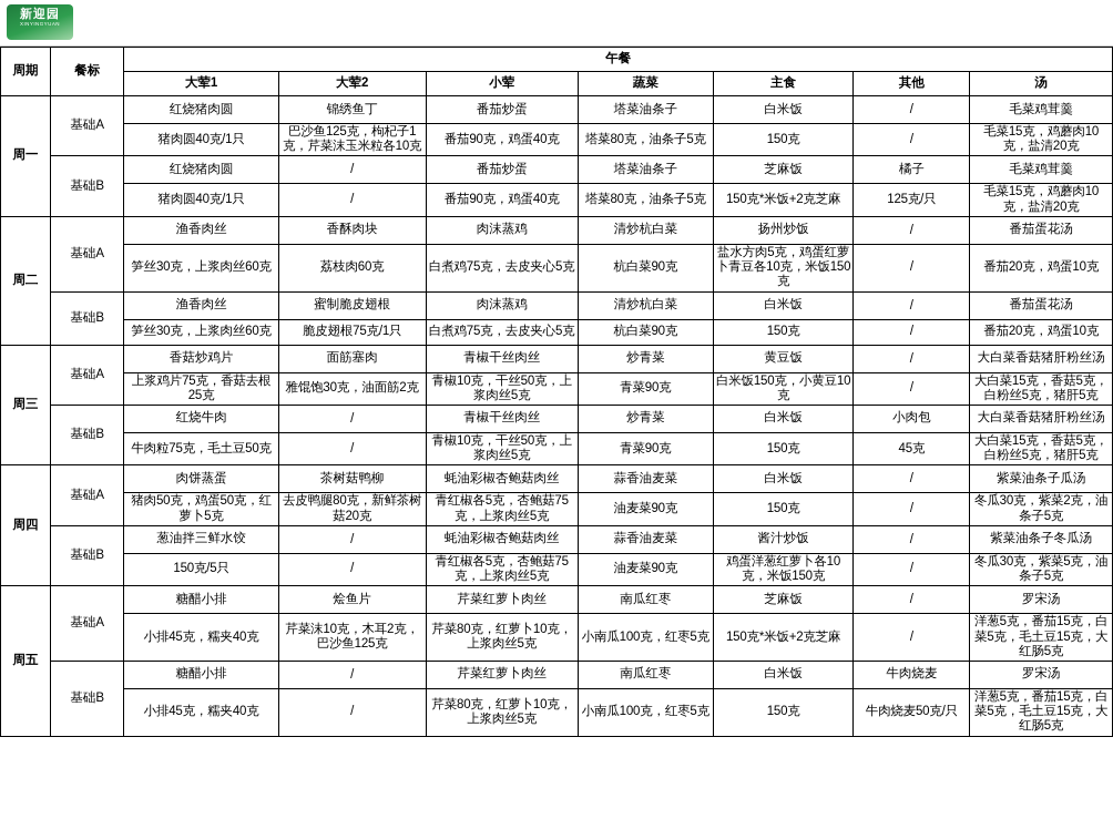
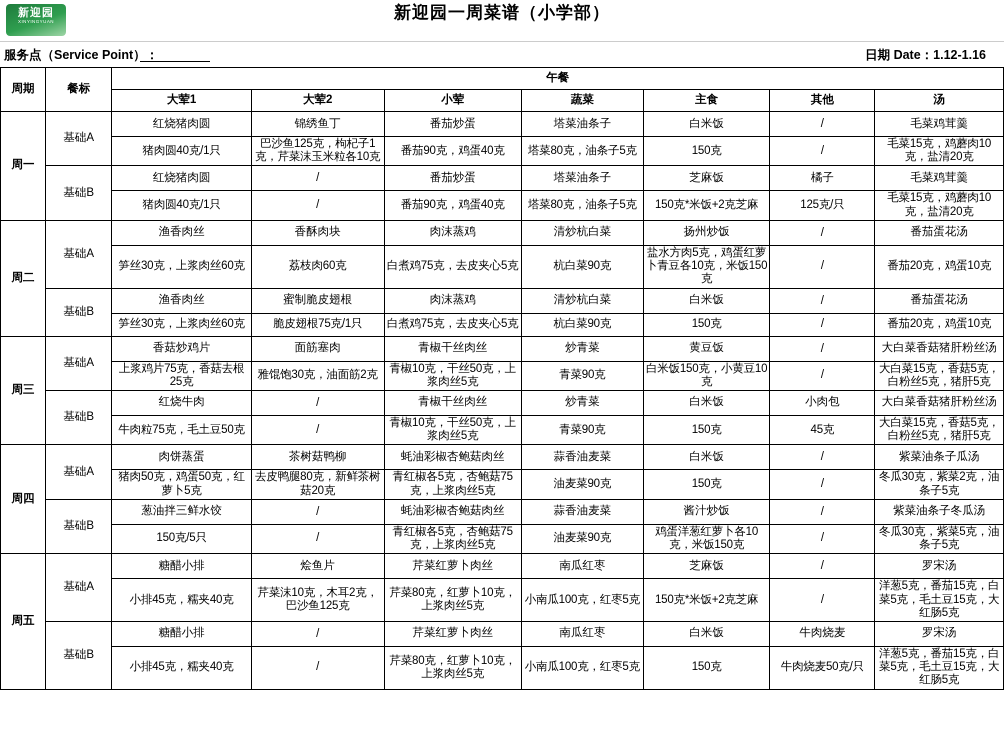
  新迎园
+ 新迎园一周菜谱（小学部）
+ 服务点（Service Point）：
+ 日期 Date：1.12-1.16
  周期	餐标	午餐
  大荤1	大荤2	小荤	蔬菜	主食	其他	汤
  周一	基础A	红烧猪肉圆	锦绣鱼丁	番茄炒蛋	塔菜油条子	白米饭	/	毛菜鸡茸羹
  猪肉圆40克/1只	巴沙鱼125克，枸杞子1克，芹菜沫玉米粒各10克	番茄90克，鸡蛋40克	塔菜80克，油条子5克	150克	/	毛菜15克，鸡蘑肉10克，盐清20克
  基础B	红烧猪肉圆	/	番茄炒蛋	塔菜油条子	芝麻饭	橘子	毛菜鸡茸羹
  猪肉圆40克/1只	/	番茄90克，鸡蛋40克	塔菜80克，油条子5克	150克*米饭+2克芝麻	125克/只	毛菜15克，鸡蘑肉10克，盐清20克
  周二	基础A	渔香肉丝	香酥肉块	肉沫蒸鸡	清炒杭白菜	扬州炒饭	/	番茄蛋花汤
  笋丝30克，上浆肉丝60克	荔枝肉60克	白煮鸡75克，去皮夹心5克	杭白菜90克	盐水方肉5克，鸡蛋红萝卜青豆各10克，米饭150克	/	番茄20克，鸡蛋10克
  基础B	渔香肉丝	蜜制脆皮翅根	肉沫蒸鸡	清炒杭白菜	白米饭	/	番茄蛋花汤
  笋丝30克，上浆肉丝60克	脆皮翅根75克/1只	白煮鸡75克，去皮夹心5克	杭白菜90克	150克	/	番茄20克，鸡蛋10克
  周三	基础A	香菇炒鸡片	面筋塞肉	青椒干丝肉丝	炒青菜	黄豆饭	/	大白菜香菇猪肝粉丝汤
  上浆鸡片75克，香菇去根25克	雅馄饱30克，油面筋2克	青椒10克，干丝50克，上浆肉丝5克	青菜90克	白米饭150克，小黄豆10克	/	大白菜15克，香菇5克，白粉丝5克，猪肝5克
  基础B	红烧牛肉	/	青椒干丝肉丝	炒青菜	白米饭	小肉包	大白菜香菇猪肝粉丝汤
  牛肉粒75克，毛土豆50克	/	青椒10克，干丝50克，上浆肉丝5克	青菜90克	150克	45克	大白菜15克，香菇5克，白粉丝5克，猪肝5克
  周四	基础A	肉饼蒸蛋	茶树菇鸭柳	蚝油彩椒杏鲍菇肉丝	蒜香油麦菜	白米饭	/	紫菜油条子瓜汤
  猪肉50克，鸡蛋50克，红萝卜5克	去皮鸭腿80克，新鲜茶树菇20克	青红椒各5克，杏鲍菇75克，上浆肉丝5克	油麦菜90克	150克	/	冬瓜30克，紫菜2克，油条子5克
  基础B	葱油拌三鲜水饺	/	蚝油彩椒杏鲍菇肉丝	蒜香油麦菜	酱汁炒饭	/	紫菜油条子冬瓜汤
  150克/5只	/	青红椒各5克，杏鲍菇75克，上浆肉丝5克	油麦菜90克	鸡蛋洋葱红萝卜各10克，米饭150克	/	冬瓜30克，紫菜5克，油条子5克
  周五	基础A	糖醋小排	烩鱼片	芹菜红萝卜肉丝	南瓜红枣	芝麻饭	/	罗宋汤
  小排45克，糯夹40克	芹菜沫10克，木耳2克，巴沙鱼125克	芹菜80克，红萝卜10克，上浆肉丝5克	小南瓜100克，红枣5克	150克*米饭+2克芝麻	/	洋葱5克，番茄15克，白菜5克，毛土豆15克，大红肠5克
  基础B	糖醋小排	/	芹菜红萝卜肉丝	南瓜红枣	白米饭	牛肉烧麦	罗宋汤
  小排45克，糯夹40克	/	芹菜80克，红萝卜10克，上浆肉丝5克	小南瓜100克，红枣5克	150克	牛肉烧麦50克/只	洋葱5克，番茄15克，白菜5克，毛土豆15克，大红肠5克
